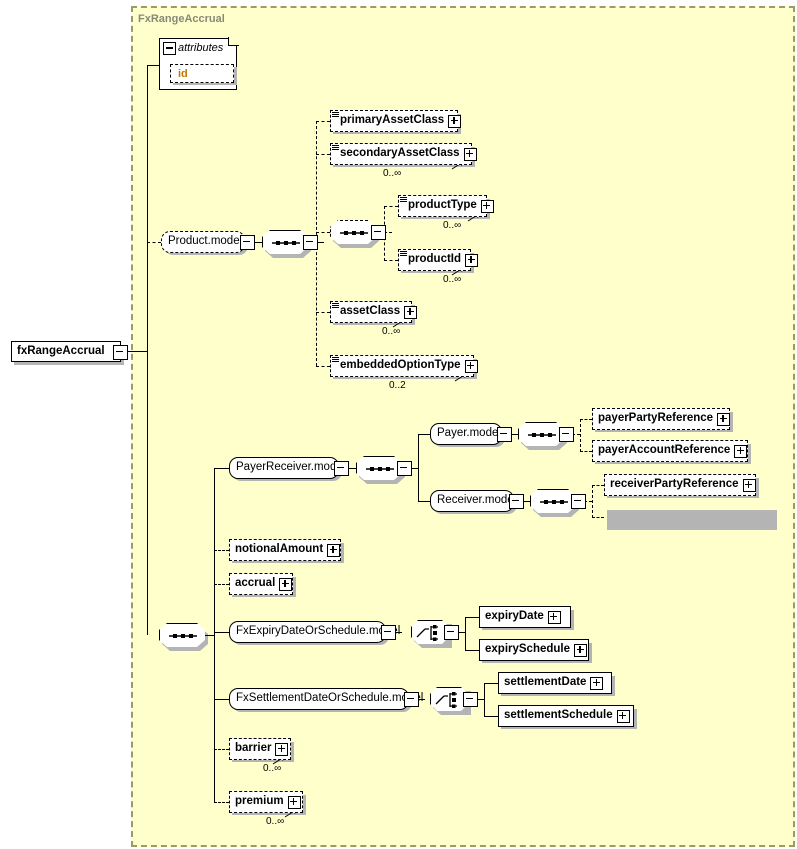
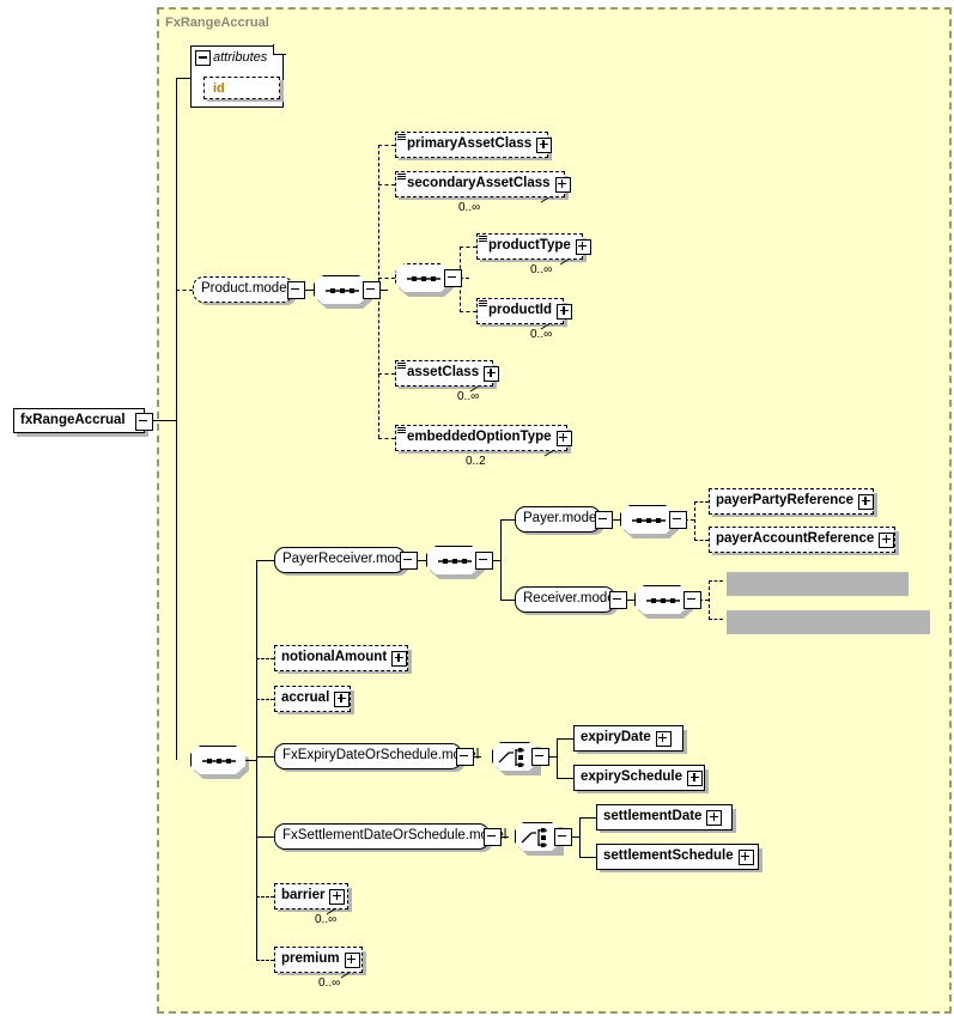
  FxRangeAccrual
  fxRangeAccrual
  attributes
  id
  Product.mode
  primaryAssetClass
  secondaryAssetClass
  0..∞
  productType
  0..∞
  productId
  0..∞
  assetClass
  0..∞
  embeddedOptionType
  0..2
  PayerReceiver.mo
  Payer.mode
  payerPartyReference
  payerAccountReference
  Receiver.mod
- receiverPartyReference
  notionalAmount
  accrual
  FxExpiryDateOrSchedule.ml
  expiryDate
  expirySchedule
  FxSettlementDateOrSchedule.ml
  settlementDate
  settlementSchedule
  barrier
  0..∞
  premium
  0..∞
